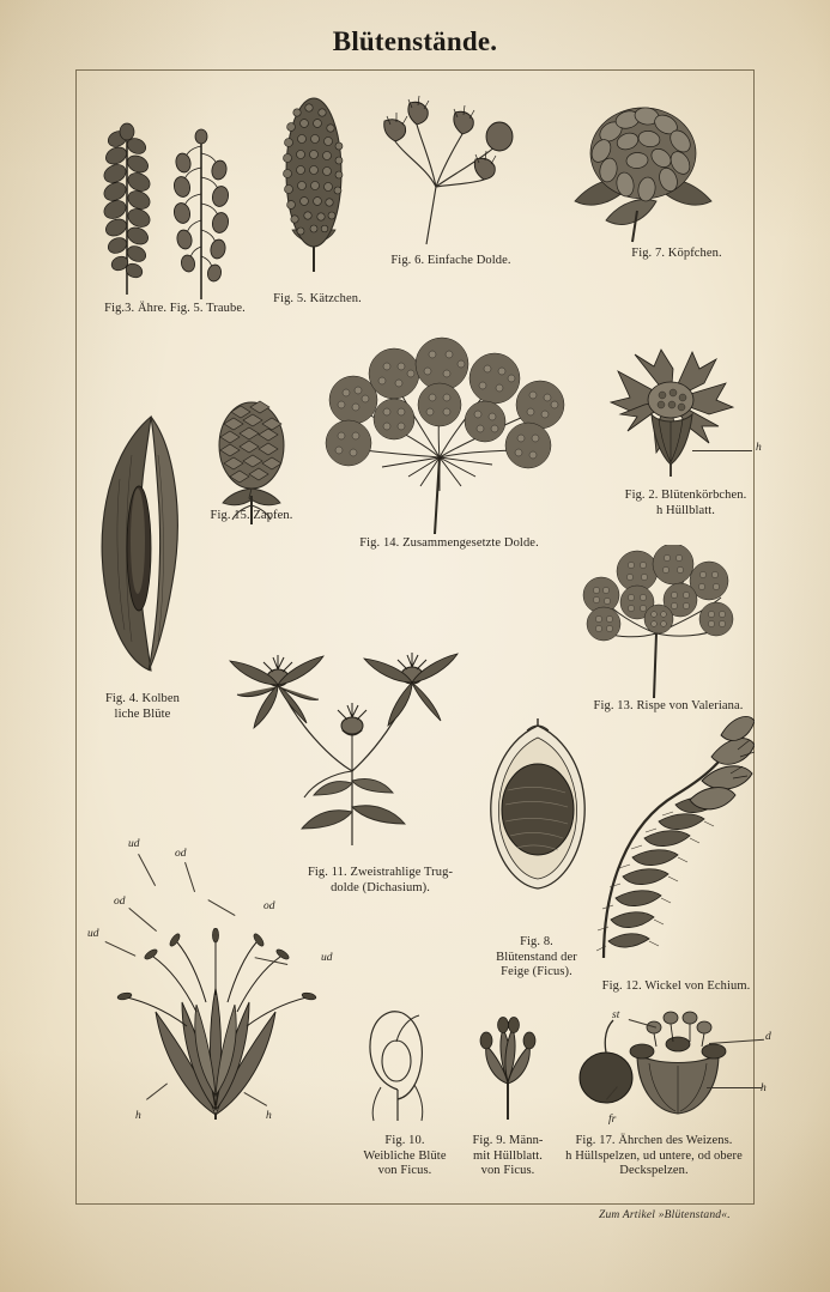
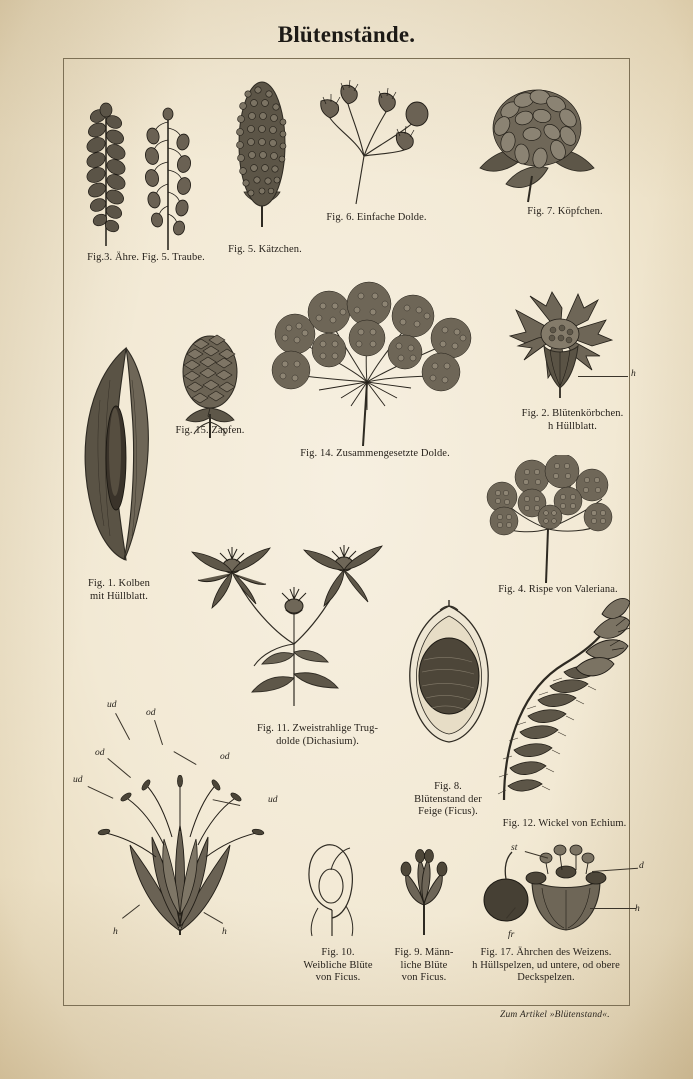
  Blütenstände.
  h
  ud
  od
  od
  od
  ud
  ud
  h
  h
  st
  d
  h
  fr
  Fig.3. Ähre. Fig. 5. Traube.
  Fig. 5. Kätzchen.
  Fig. 6. Einfache Dolde.
  Fig. 7. Köpfchen.
  Fig. 15. Zapfen.
  Fig. 14. Zusammengesetzte Dolde.
  Fig. 2. Blütenkörbchen.
  h Hüllblatt.
- Fig. 4. Kolben
+ Fig. 1. Kolben
- liche Blüte
+ mit Hüllblatt.
- Fig. 13. Rispe von Valeriana.
+ Fig. 4. Rispe von Valeriana.
  Fig. 11. Zweistrahlige Trug-
  dolde (Dichasium).
  Fig. 8.
  Blütenstand der
  Feige (Ficus).
  Fig. 12. Wickel von Echium.
  Fig. 10.
  Weibliche Blüte
  von Ficus.
  Fig. 9. Männ-
- mit Hüllblatt.
+ liche Blüte
  von Ficus.
  Fig. 17. Ährchen des Weizens.
  h Hüllspelzen, ud untere, od obere
  Deckspelzen.
  Zum Artikel »Blütenstand«.
